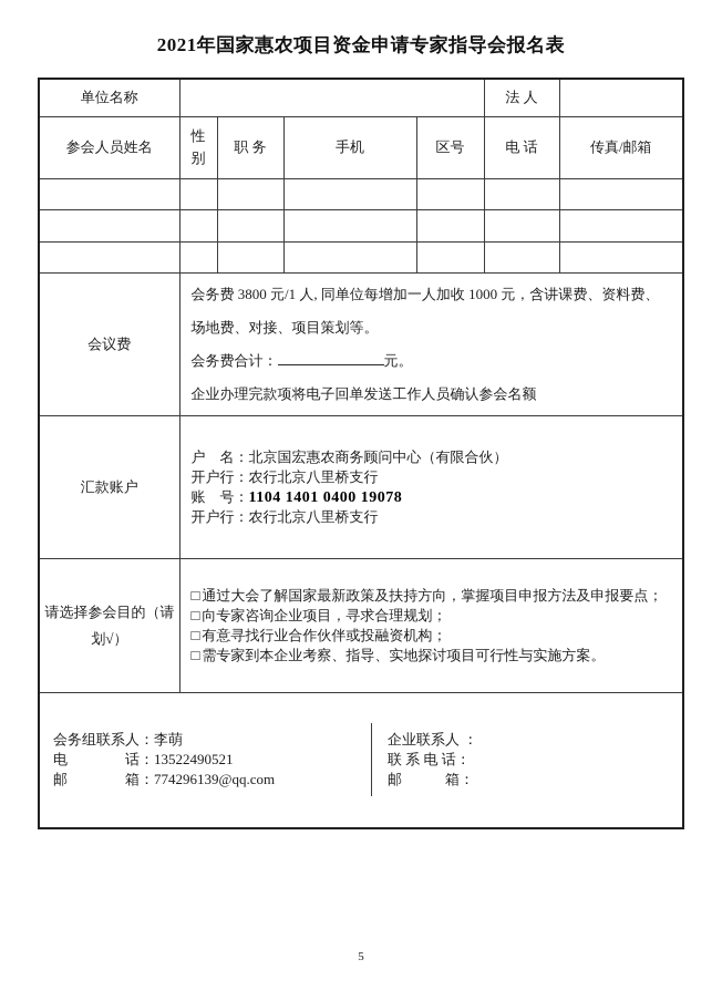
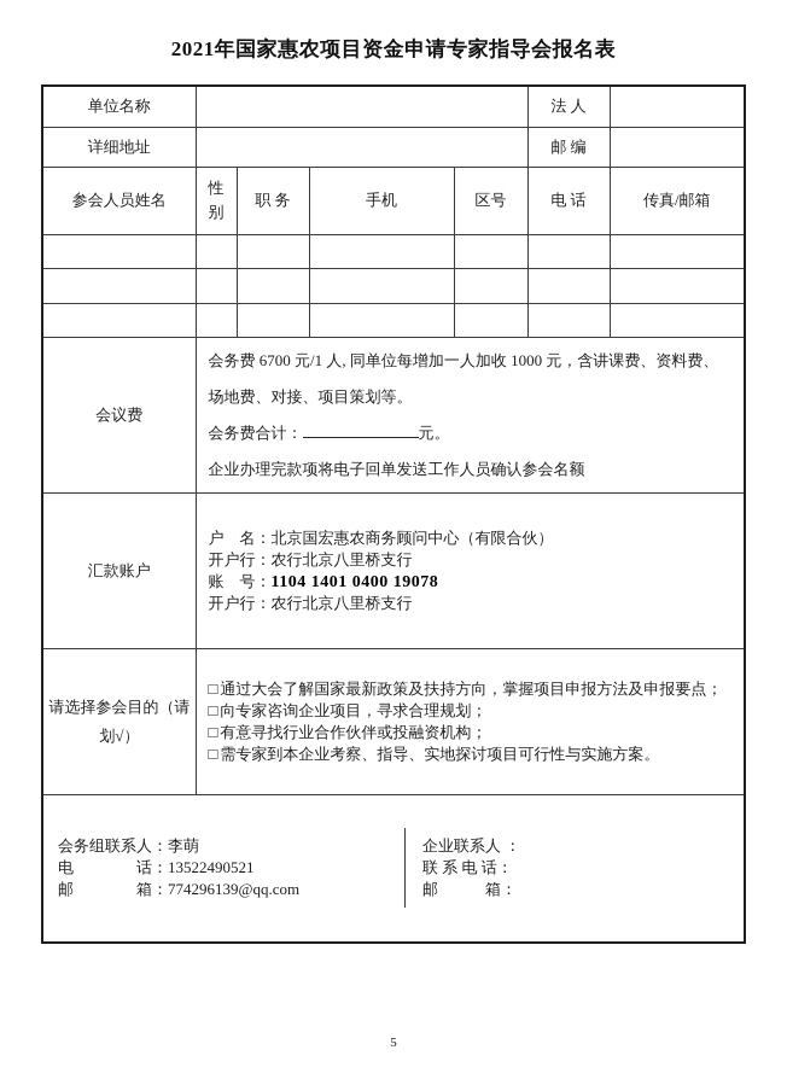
  2021年国家惠农项目资金申请专家指导会报名表
  单位名称		法 人
+ 详细地址		邮 编
  参会人员姓名	性 别	职 务	手机	区号	电 话	传真/邮箱
- 会议费	会务费 3800 元/1 人, 同单位每增加一人加收 1000 元，含讲课费、资料费、场地费、对接、项目策划等。 会务费合计： 元。 企业办理完款项将电子回单发送工作人员确认参会名额
+ 会议费	会务费 6700 元/1 人, 同单位每增加一人加收 1000 元，含讲课费、资料费、场地费、对接、项目策划等。 会务费合计： 元。 企业办理完款项将电子回单发送工作人员确认参会名额
  汇款账户	户 名：北京国宏惠农商务顾问中心（有限合伙） 开户行：农行北京八里桥支行 账 号：1104 1401 0400 19078 开户行：农行北京八里桥支行
  请选择参会目的（请划√）	□ 通过大会了解国家最新政策及扶持方向，掌握项目申报方法及申报要点； □ 向专家咨询企业项目，寻求合理规划； □ 有意寻找行业合作伙伴或投融资机构； □ 需专家到本企业考察、指导、实地探讨项目可行性与实施方案。
  会务组联系人：李萌 电 话：13522490521 邮 箱：774296139@qq.com 企业联系人 ： 联 系 电 话： 邮 箱：
  5
